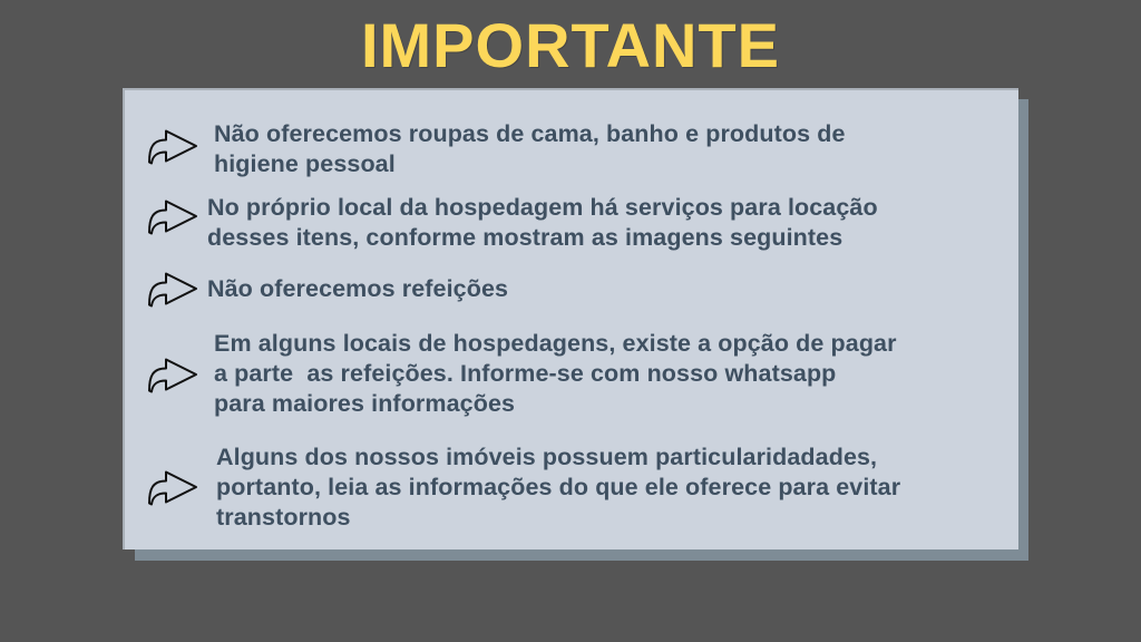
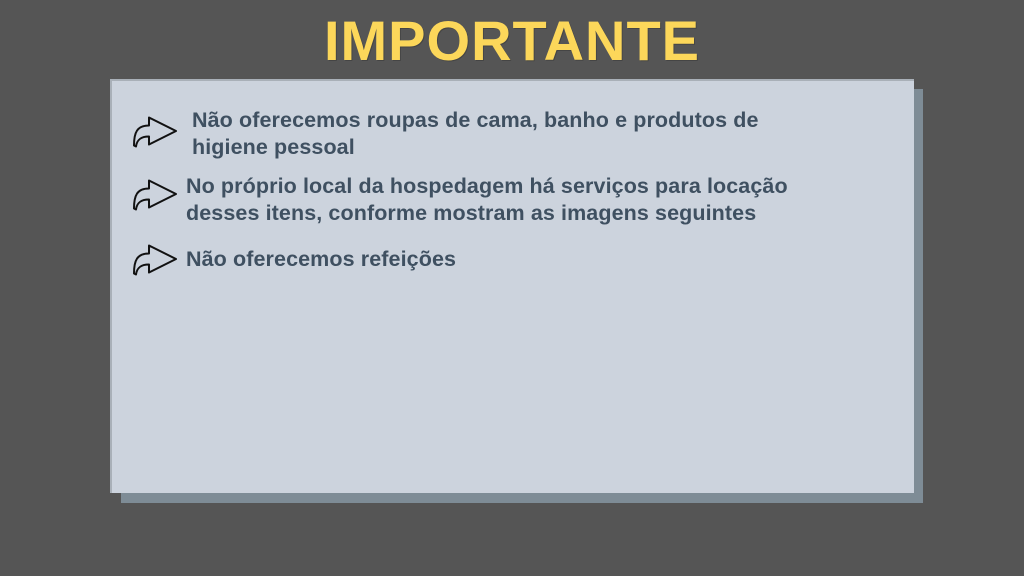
  IMPORTANTE
  Não oferecemos roupas de cama, banho e produtos de
  higiene pessoal
  No próprio local da hospedagem há serviços para locação
  desses itens, conforme mostram as imagens seguintes
  Não oferecemos refeições
- Em alguns locais de hospedagens, existe a opção de pagar
- a parte as refeições. Informe-se com nosso whatsapp
- para maiores informações
- Alguns dos nossos imóveis possuem particularidadades,
- portanto, leia as informações do que ele oferece para evitar
- transtornos
